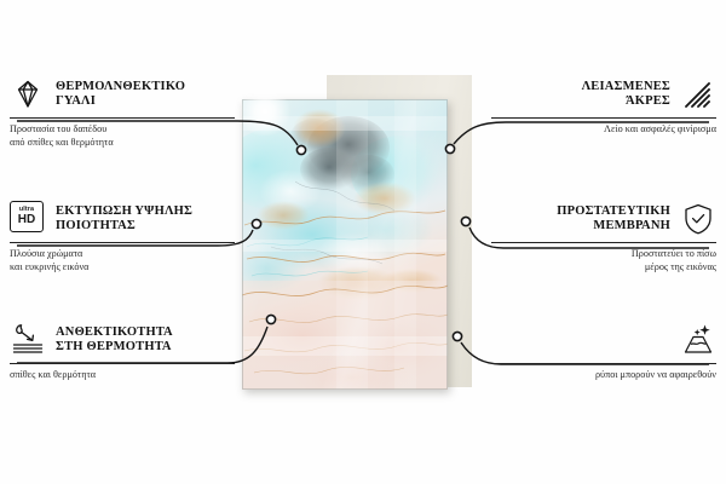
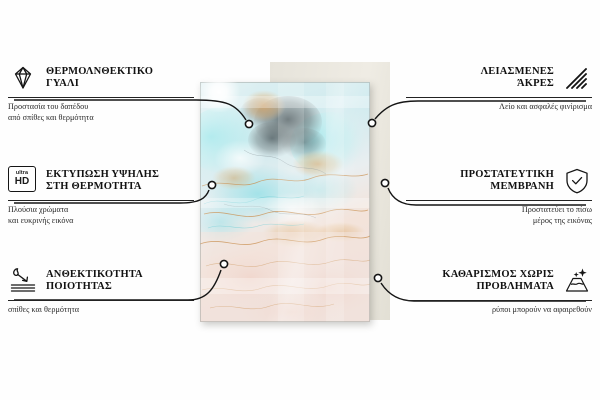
  ΘΕΡΜΟΛΝΘΕΚΤΙΚΟ
  ΓΥΑΛΙ
  Προστασία του δαπέδου
  από σπίθες και θερμότητα
  HD
  ΕΚΤΥΠΩΣΗ ΥΨΗΛΗΣ
- ΠΟΙΟΤΗΤΑΣ
+ ΣΤΗ ΘΕΡΜΟΤΗΤΑ
  Πλούσια χρώματα
  και ευκρινής εικόνα
  ΑΝΘΕΚΤΙΚΟΤΗΤΑ
- ΣΤΗ ΘΕΡΜΟΤΗΤΑ
+ ΠΟΙΟΤΗΤΑΣ
  σπίθες και θερμότητα
  ΛΕΙΑΣΜΕΝΕΣ
  ΆΚΡΕΣ
  Λείο και ασφαλές φινίρισμα
  ΠΡΟΣΤΑΤΕΥΤΙΚΗ
  ΜΕΜΒΡΑΝΗ
  Προστατεύει το πίσω
  μέρος της εικόνας
+ ΚΑΘΑΡΙΣΜΟΣ ΧΩΡΙΣ
+ ΠΡΟΒΛΗΜΑΤΑ
  ρύποι μπορούν να αφαιρεθούν
